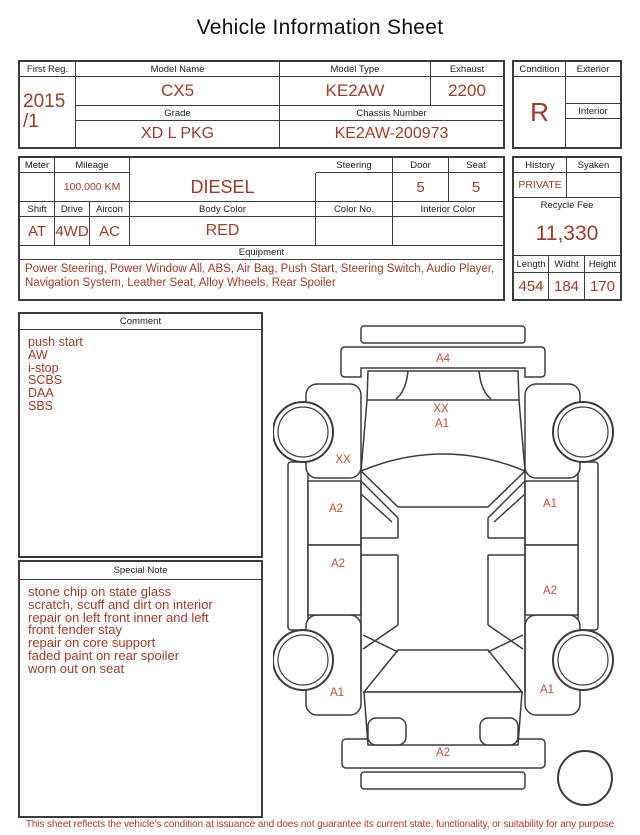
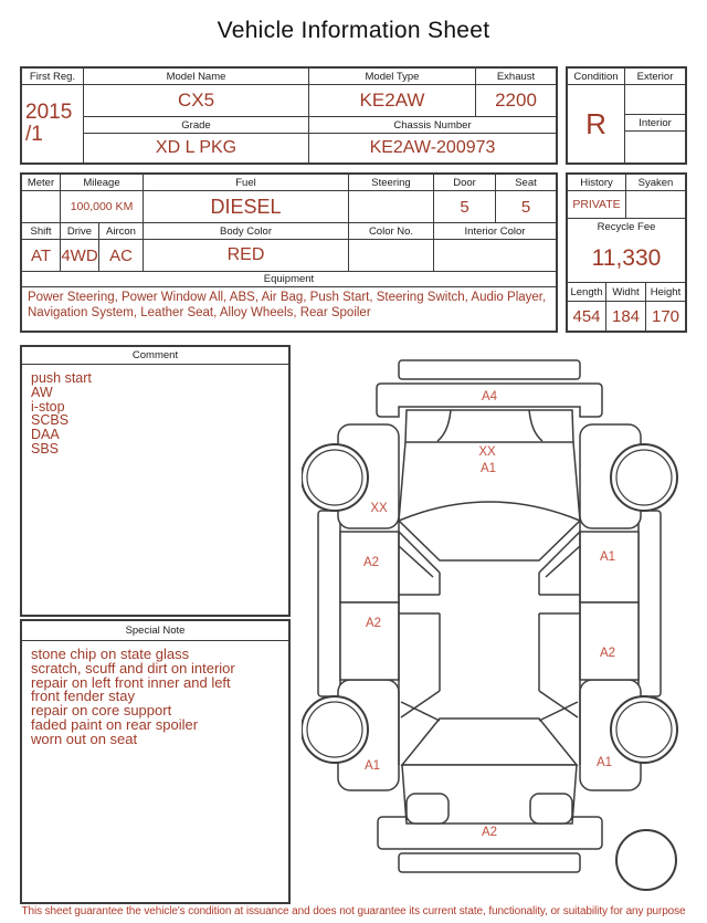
  Vehicle Information Sheet
  First Reg.
  Model Name
  Model Type
  Exhaust
  2015
  /1
  CX5
  KE2AW
  2200
  Grade
  Chassis Number
  XD L PKG
  KE2AW-200973
  Condition
  Exterior
  R
  Interior
  Meter
  Mileage
+ Fuel
  Steering
  Door
  Seat
  100,000 KM
  DIESEL
  5
  5
  Shift
  Drive
  Aircon
  Body Color
  Color No.
  Interior Color
  AT
  4WD
  AC
  RED
  Equipment
  Power Steering, Power Window All, ABS, Air Bag, Push Start, Steering Switch, Audio Player, Navigation System, Leather Seat, Alloy Wheels, Rear Spoiler
  History
  Syaken
  PRIVATE
  Recycle Fee
  11,330
  Length
  Widht
  Height
  454
  184
  170
  Comment
  push start
  AW
  i-stop
  SCBS
  DAA
  SBS
  Special Note
  stone chip on state glass
  scratch, scuff and dirt on interior
  repair on left front inner and left
  front fender stay
  repair on core support
  faded paint on rear spoiler
  worn out on seat
  A4
  XX
  A1
  XX
  A2
  A1
  A2
  A2
  A1
  A1
  A2
- This sheet reflects the vehicle's condition at issuance and does not guarantee its current state, functionality, or suitability for any purpose
+ This sheet guarantee the vehicle's condition at issuance and does not guarantee its current state, functionality, or suitability for any purpose
